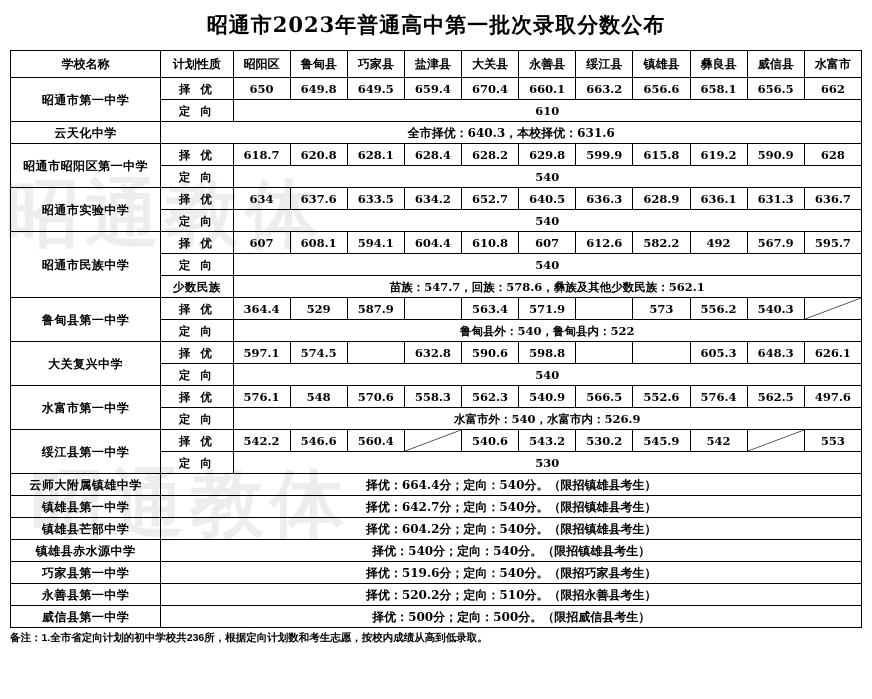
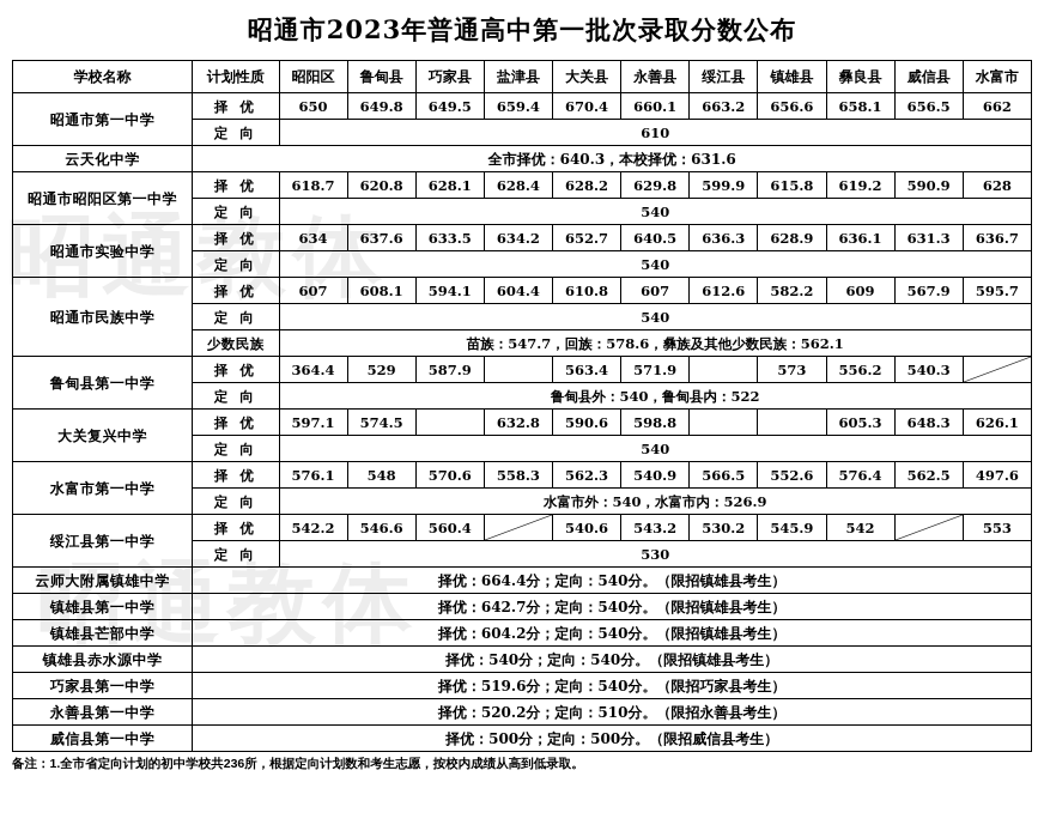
  昭通教体
  昭通教体
  昭通市2023年普通高中第一批次录取分数公布
  学校名称	计划性质	昭阳区	鲁甸县	巧家县	盐津县	大关县	永善县	绥江县	镇雄县	彝良县	威信县	水富市
  昭通市第一中学	择 优	650	649.8	649.5	659.4	670.4	660.1	663.2	656.6	658.1	656.5	662
  定 向	610
  云天化中学	全市择优：640.3，本校择优：631.6
  昭通市昭阳区第一中学	择 优	618.7	620.8	628.1	628.4	628.2	629.8	599.9	615.8	619.2	590.9	628
  定 向	540
  昭通市实验中学	择 优	634	637.6	633.5	634.2	652.7	640.5	636.3	628.9	636.1	631.3	636.7
  定 向	540
- 昭通市民族中学	择 优	607	608.1	594.1	604.4	610.8	607	612.6	582.2	492	567.9	595.7
+ 昭通市民族中学	择 优	607	608.1	594.1	604.4	610.8	607	612.6	582.2	609	567.9	595.7
  定 向	540
  少数民族	苗族：547.7，回族：578.6，彝族及其他少数民族：562.1
  鲁甸县第一中学	择 优	364.4	529	587.9		563.4	571.9		573	556.2	540.3
  定 向	鲁甸县外：540，鲁甸县内：522
  大关复兴中学	择 优	597.1	574.5		632.8	590.6	598.8			605.3	648.3	626.1
  定 向	540
  水富市第一中学	择 优	576.1	548	570.6	558.3	562.3	540.9	566.5	552.6	576.4	562.5	497.6
  定 向	水富市外：540，水富市内：526.9
  绥江县第一中学	择 优	542.2	546.6	560.4		540.6	543.2	530.2	545.9	542		553
  定 向	530
  云师大附属镇雄中学	择优：664.4分；定向：540分。（限招镇雄县考生）
  镇雄县第一中学	择优：642.7分；定向：540分。（限招镇雄县考生）
  镇雄县芒部中学	择优：604.2分；定向：540分。（限招镇雄县考生）
  镇雄县赤水源中学	择优：540分；定向：540分。（限招镇雄县考生）
  巧家县第一中学	择优：519.6分；定向：540分。（限招巧家县考生）
  永善县第一中学	择优：520.2分；定向：510分。（限招永善县考生）
  威信县第一中学	择优：500分；定向：500分。（限招威信县考生）
  备注：1.全市省定向计划的初中学校共236所，根据定向计划数和考生志愿，按校内成绩从高到低录取。
